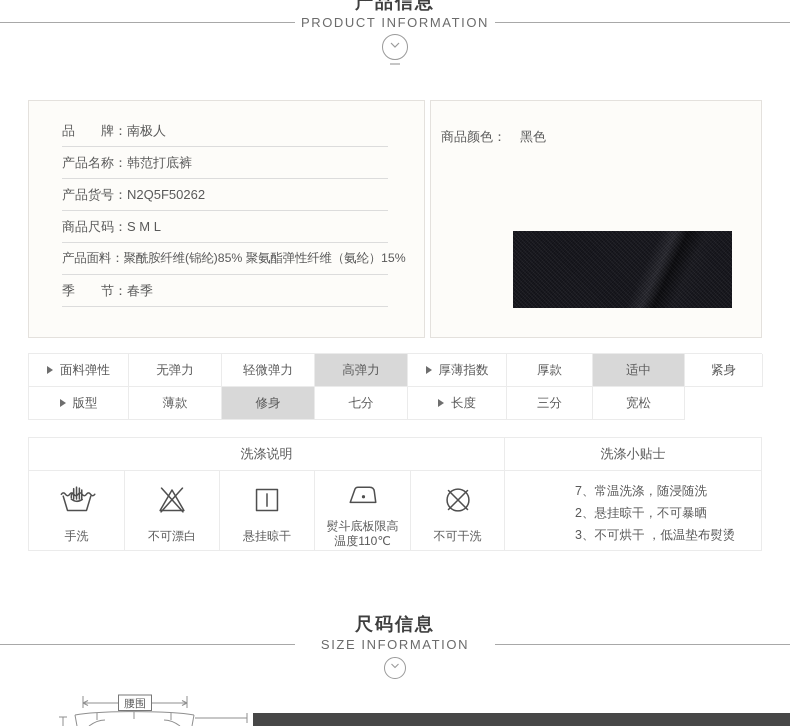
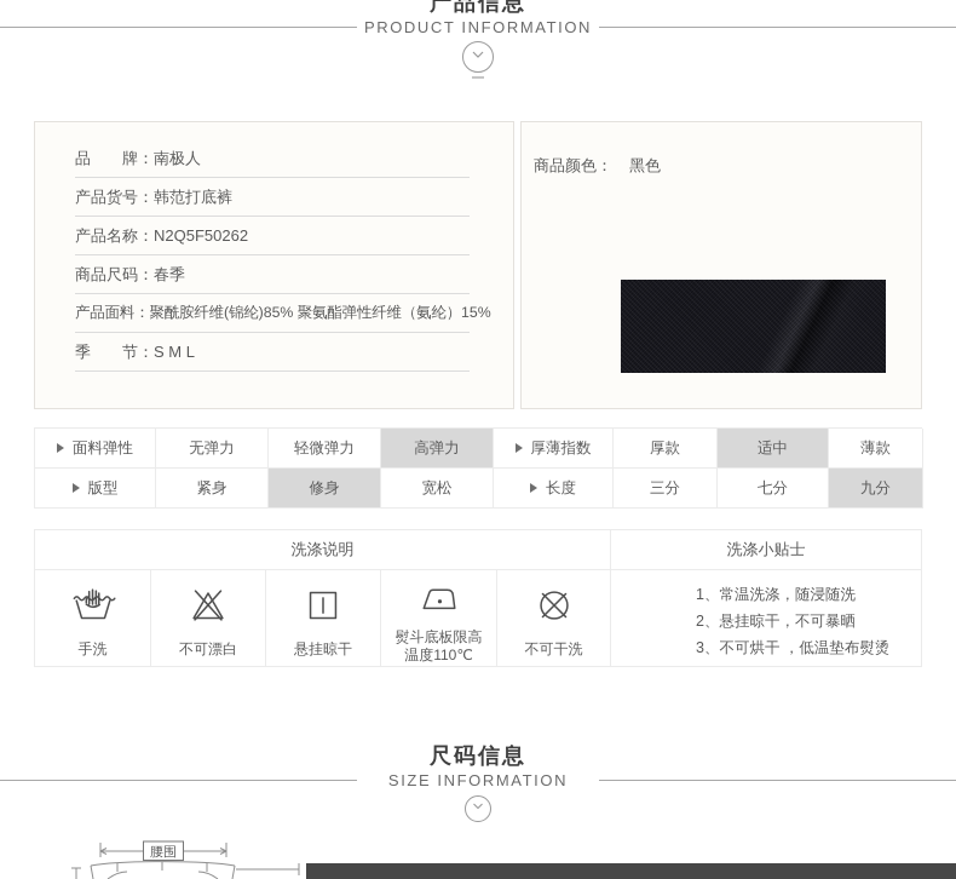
  产品信息
  PRODUCT INFORMATION
  品 牌：
  南极人
- 产品名称：
+ 产品货号：
  韩范打底裤
- 产品货号：
+ 产品名称：
  N2Q5F50262
  商品尺码：
- S M L
+ 春季
  产品面料：
  聚酰胺纤维(锦纶)85% 聚氨酯弹性纤维（氨纶）15%
  季 节：
- 春季
+ S M L
  商品颜色： 黑色
  面料弹性
  无弹力
  轻微弹力
  高弹力
  厚薄指数
  厚款
  适中
- 紧身
+ 薄款
  版型
- 薄款
+ 紧身
  修身
- 七分
+ 宽松
  长度
  三分
- 宽松
+ 七分
+ 九分
  洗涤说明
  洗涤小贴士
  手洗
  不可漂白
  悬挂晾干
  熨斗底板限高温度110℃
  不可干洗
- 7、常温洗涤，随浸随洗
+ 1、常温洗涤，随浸随洗
  2、悬挂晾干，不可暴晒
  3、不可烘干 ，低温垫布熨烫
  尺码信息
  SIZE INFORMATION
  腰围
